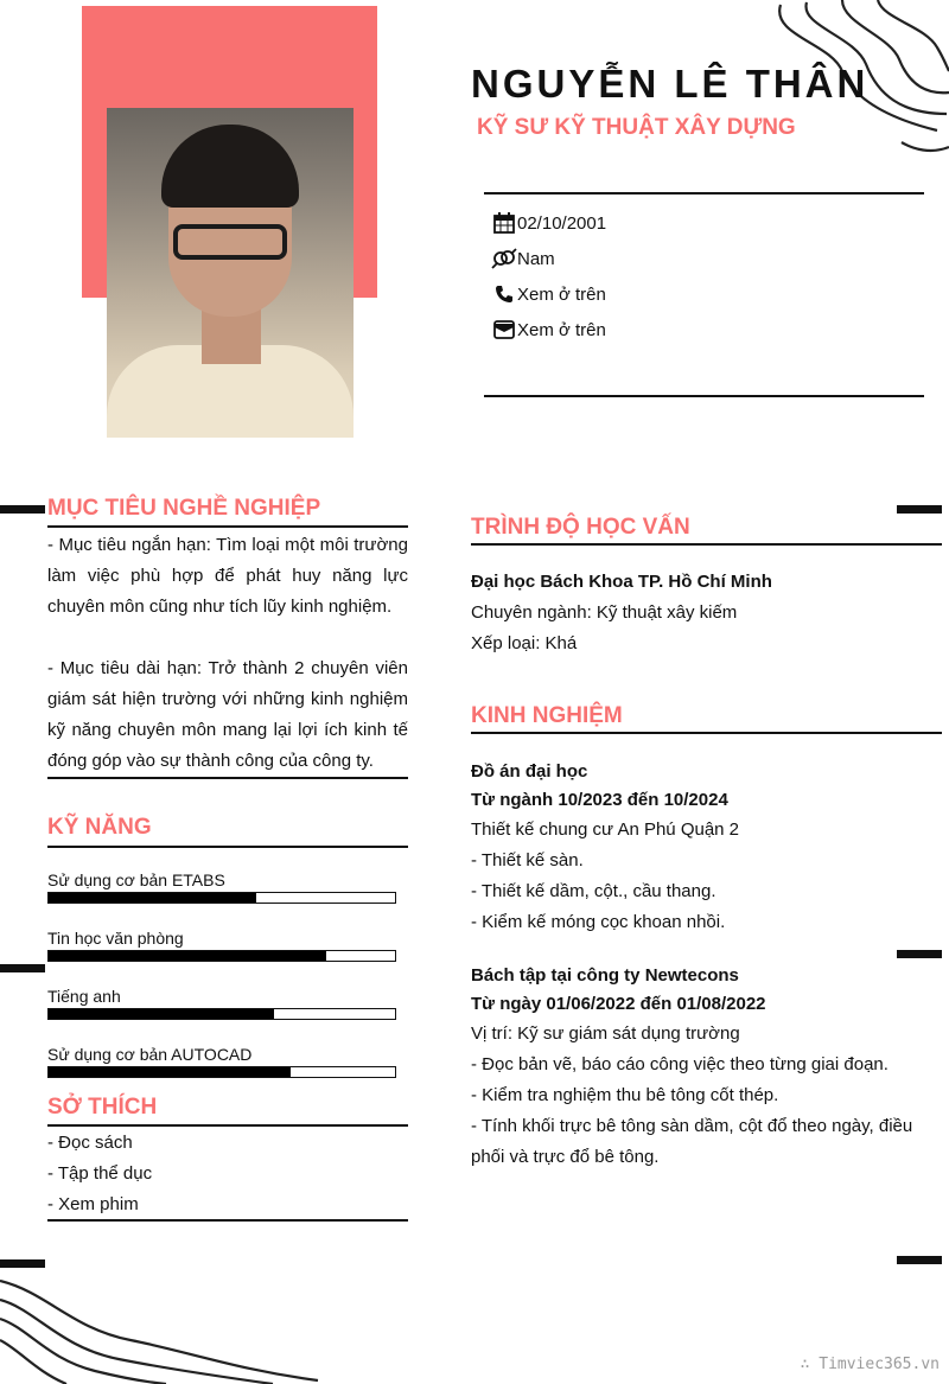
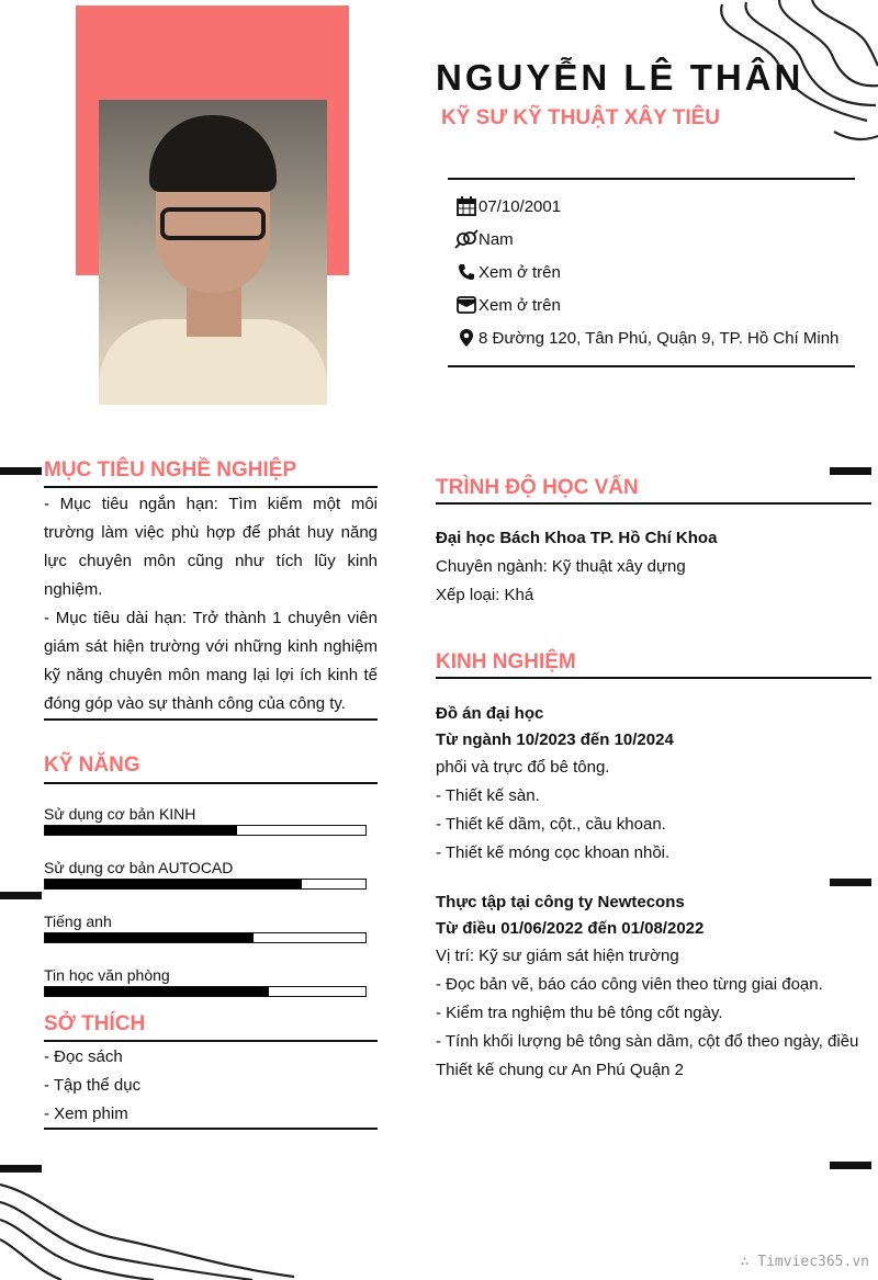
  NGUYỄN LÊ THÂN
- KỸ SƯ KỸ THUẬT XÂY DỰNG
+ KỸ SƯ KỸ THUẬT XÂY TIÊU
- 02/10/2001
+ 07/10/2001
  Nam
  Xem ở trên
  Xem ở trên
+ 8 Đường 120, Tân Phú, Quận 9, TP. Hồ Chí Minh
  MỤC TIÊU NGHỀ NGHIỆP
- - Mục tiêu ngắn hạn: Tìm loại một môi trường làm việc phù hợp để phát huy năng lực chuyên môn cũng như tích lũy kinh nghiệm.
+ - Mục tiêu ngắn hạn: Tìm kiếm một môi trường làm việc phù hợp để phát huy năng lực chuyên môn cũng như tích lũy kinh nghiệm.
- - Mục tiêu dài hạn: Trở thành 2 chuyên viên giám sát hiện trường với những kinh nghiệm kỹ năng chuyên môn mang lại lợi ích kinh tế đóng góp vào sự thành công của công ty.
+ - Mục tiêu dài hạn: Trở thành 1 chuyên viên giám sát hiện trường với những kinh nghiệm kỹ năng chuyên môn mang lại lợi ích kinh tế đóng góp vào sự thành công của công ty.
  KỸ NĂNG
- Sử dụng cơ bản ETABS
+ Sử dụng cơ bản KINH
- Tin học văn phòng
+ Sử dụng cơ bản AUTOCAD
  Tiếng anh
- Sử dụng cơ bản AUTOCAD
+ Tin học văn phòng
  SỞ THÍCH
  - Đọc sách
  - Tập thể dục
  - Xem phim
  TRÌNH ĐỘ HỌC VẤN
- Đại học Bách Khoa TP. Hồ Chí Minh
+ Đại học Bách Khoa TP. Hồ Chí Khoa
- Chuyên ngành: Kỹ thuật xây kiếm
+ Chuyên ngành: Kỹ thuật xây dựng
  Xếp loại: Khá
  KINH NGHIỆM
  Đồ án đại học
  Từ ngành 10/2023 đến 10/2024
- Thiết kế chung cư An Phú Quận 2
+ phối và trực đổ bê tông.
  - Thiết kế sàn.
- - Thiết kế dầm, cột., cầu thang.
+ - Thiết kế dầm, cột., cầu khoan.
- - Kiểm kế móng cọc khoan nhồi.
+ - Thiết kế móng cọc khoan nhồi.
- Bách tập tại công ty Newtecons
+ Thực tập tại công ty Newtecons
- Từ ngày 01/06/2022 đến 01/08/2022
+ Từ điều 01/06/2022 đến 01/08/2022
- Vị trí: Kỹ sư giám sát dụng trường
+ Vị trí: Kỹ sư giám sát hiện trường
- - Đọc bản vẽ, báo cáo công việc theo từng giai đoạn.
+ - Đọc bản vẽ, báo cáo công viên theo từng giai đoạn.
- - Kiểm tra nghiệm thu bê tông cốt thép.
+ - Kiểm tra nghiệm thu bê tông cốt ngày.
- - Tính khối trực bê tông sàn dầm, cột đổ theo ngày, điều
+ - Tính khối lượng bê tông sàn dầm, cột đổ theo ngày, điều
- phối và trực đổ bê tông.
+ Thiết kế chung cư An Phú Quận 2
  ∴ Timviec365.vn
